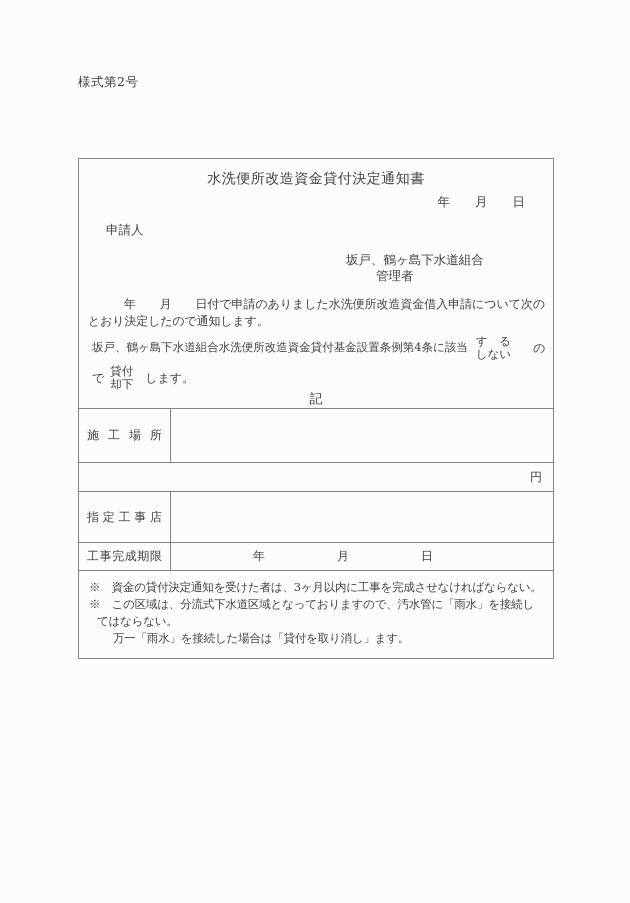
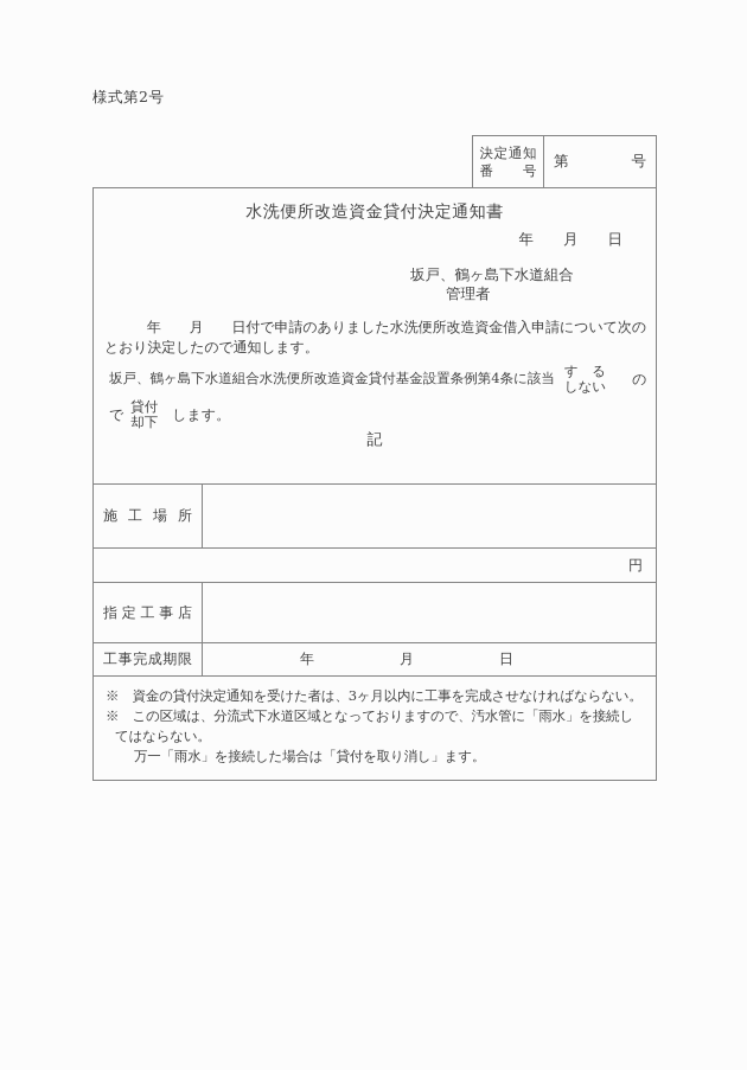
  様式第2号
+ 決定通知
+ 番号
+ 第
+ 号
  水洗便所改造資金貸付決定通知書
  年 月 日
- 申請人
  坂戸、鶴ヶ島下水道組合
  管理者
  年 月 日付で申請のありました水洗便所改造資金借入申請について次のとおり決定したので通知します。
  坂戸、鶴ヶ島下水道組合水洗便所改造資金貸付基金設置条例第4条に該当
  す る
  しない
  の
  で
  貸付
  却下
  します。
  記
  施工場所
  円
  指定工事店
  工事完成期限
  年 月 日
  ※ 資金の貸付決定通知を受けた者は、3ヶ月以内に工事を完成させなければならない。
  ※ この区域は、分流式下水道区域となっておりますので、汚水管に「雨水」を接続してはならない。
  万一「雨水」を接続した場合は「貸付を取り消し」ます。
